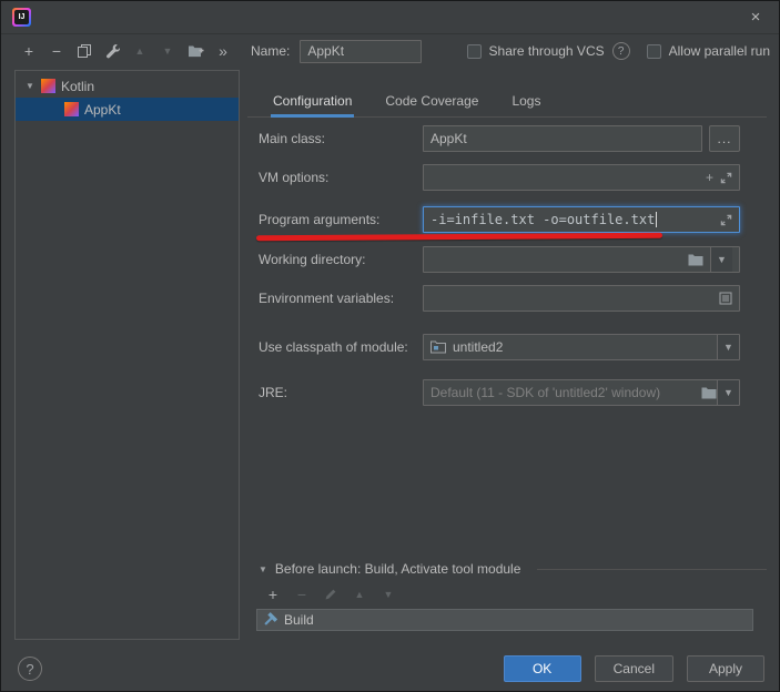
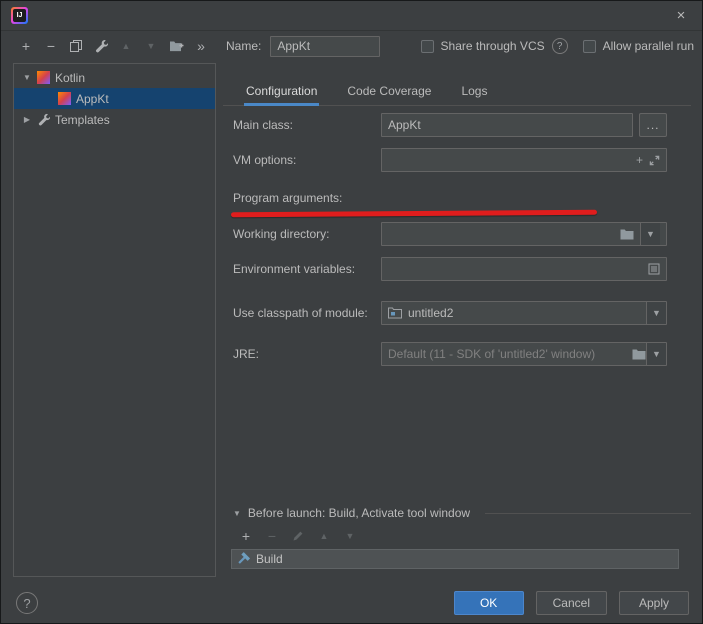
  ×
  +
  −
  ▲
  ▼
  »
  Name:
  AppKt
  Share through VCS
  ?
  Allow parallel run
  ▼
  Kotlin
  AppKt
+ ▶
+ Templates
  Configuration
  Code Coverage
  Logs
  Main class:
  AppKt
  ...
  VM options:
  +
  Program arguments:
- -i=infile.txt -o=outfile.txt
  Working directory:
  ▼
  Environment variables:
  Use classpath of module:
  untitled2
  ▼
  JRE:
  Default (11 - SDK of 'untitled2' window)
  ▼
  ▼
- Before launch: Build, Activate tool module
+ Before launch: Build, Activate tool window
  +
  −
  ▲
  ▼
  Build
  ?
  OK
  Cancel
  Apply
